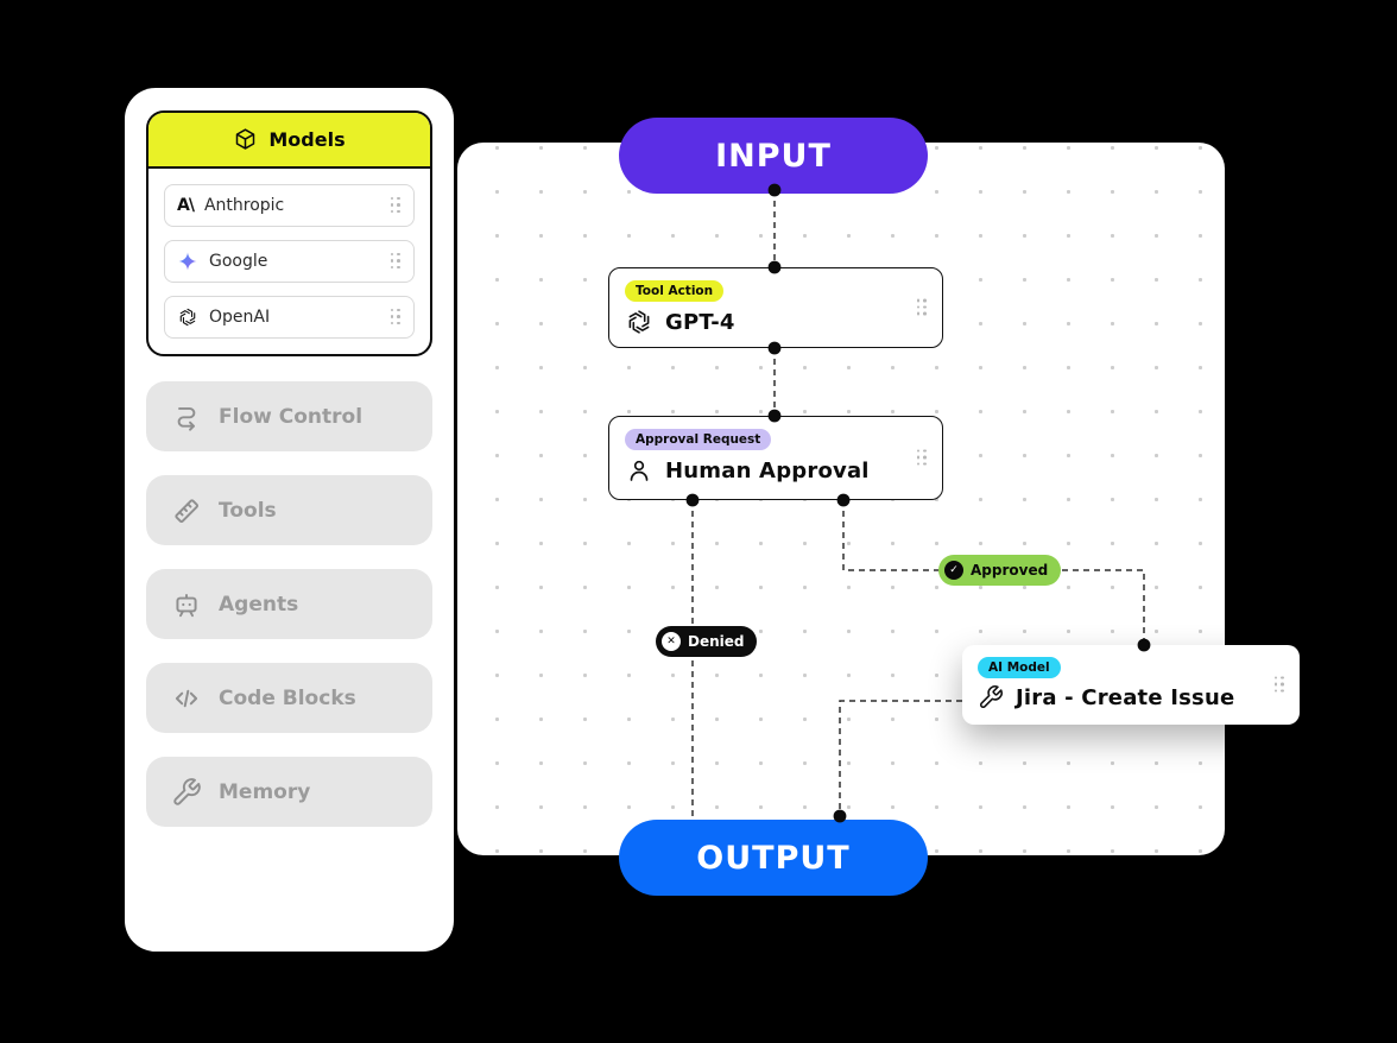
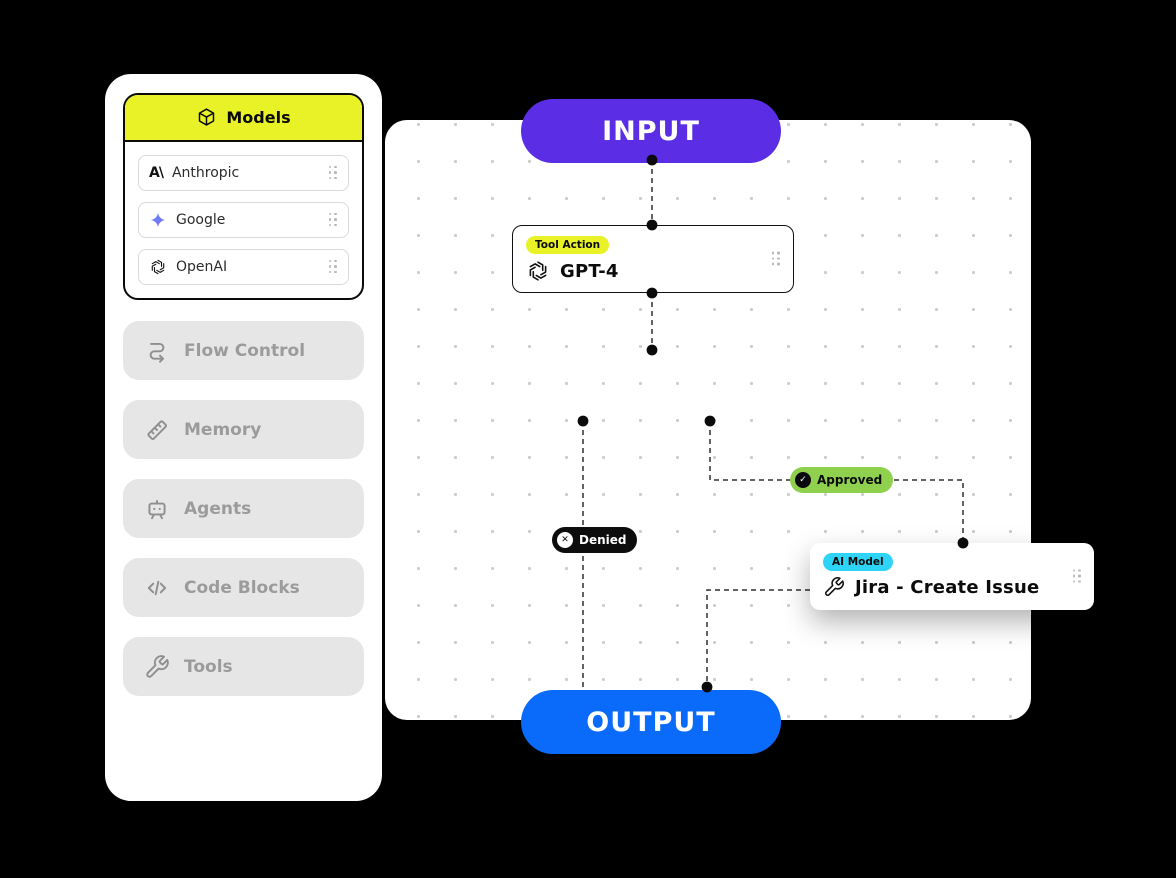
  Models
  A\
  Anthropic
  Google
  OpenAI
  Flow Control
- Tools
+ Memory
  Agents
  Code Blocks
- Memory
+ Tools
  INPUT
  OUTPUT
  Tool Action
  GPT-4
- Approval Request
- Human Approval
  AI Model
  Jira - Create Issue
  ✓
  Approved
  ✕
  Denied
